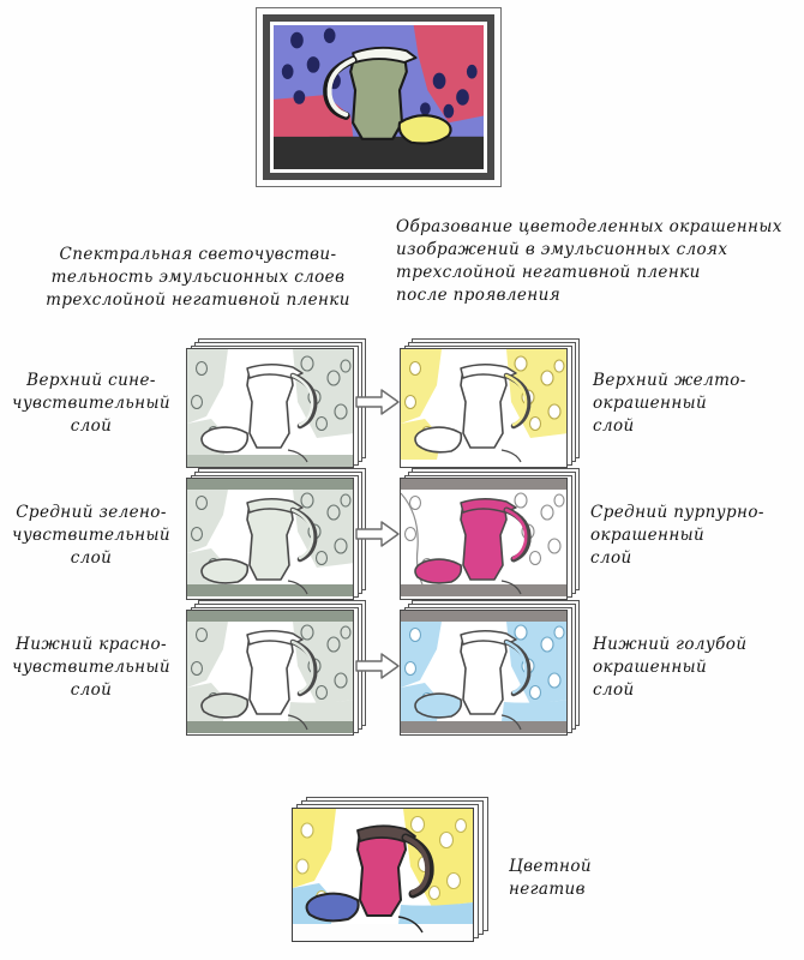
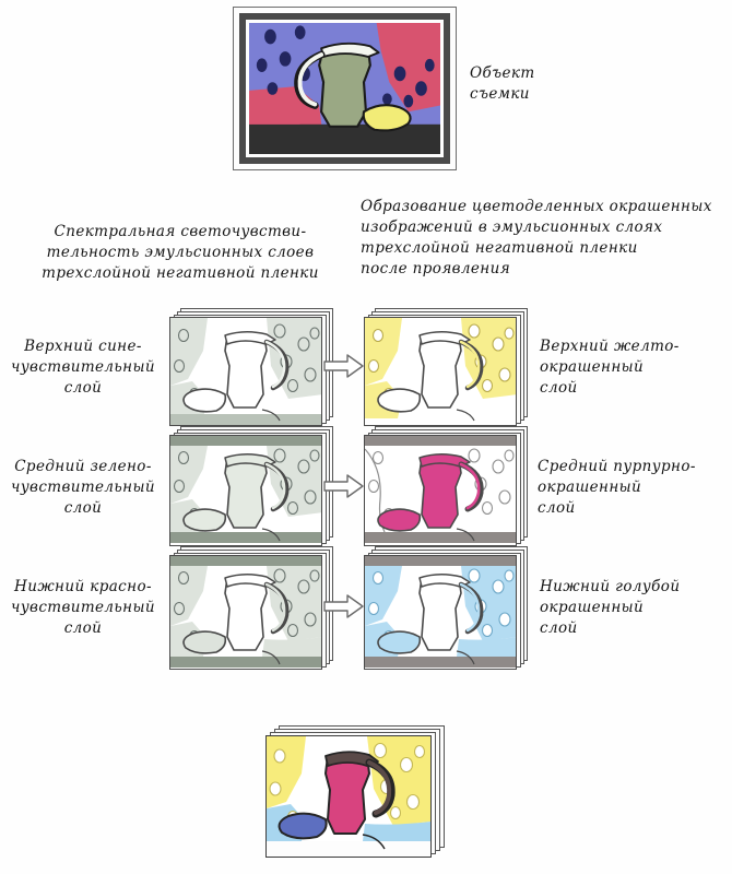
+ Объект
+ съемки
  Спектральная светочувстви-
  тельность эмульсионных слоев
  трехслойной негативной пленки
  Образование цветоделенных окрашенных
  изображений в эмульсионных слоях
  трехслойной негативной пленки
  после проявления
  Верхний сине-
  чувствительный
  слой
  Верхний желто-
  окрашенный
  слой
  Средний зелено-
  чувствительный
  слой
  Средний пурпурно-
  окрашенный
  слой
  Нижний красно-
  чувствительный
  слой
  Нижний голубой
  окрашенный
  слой
- Цветной
- негатив
